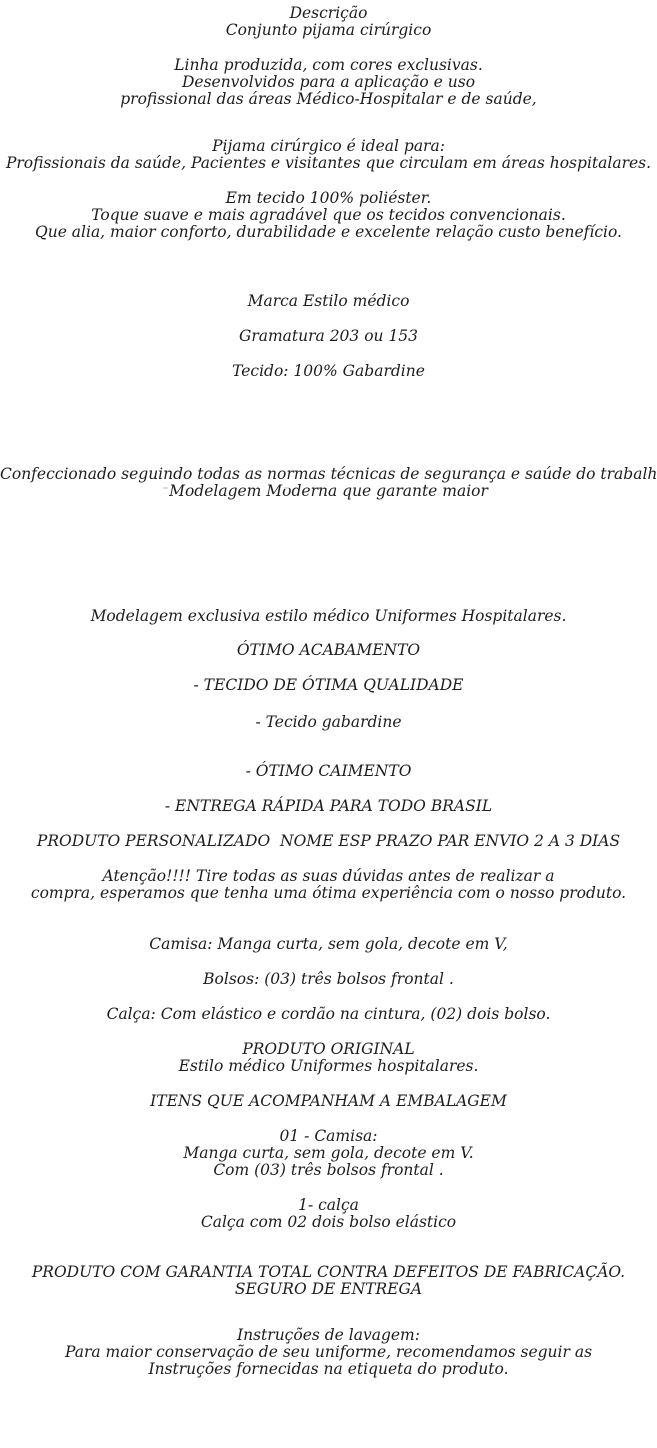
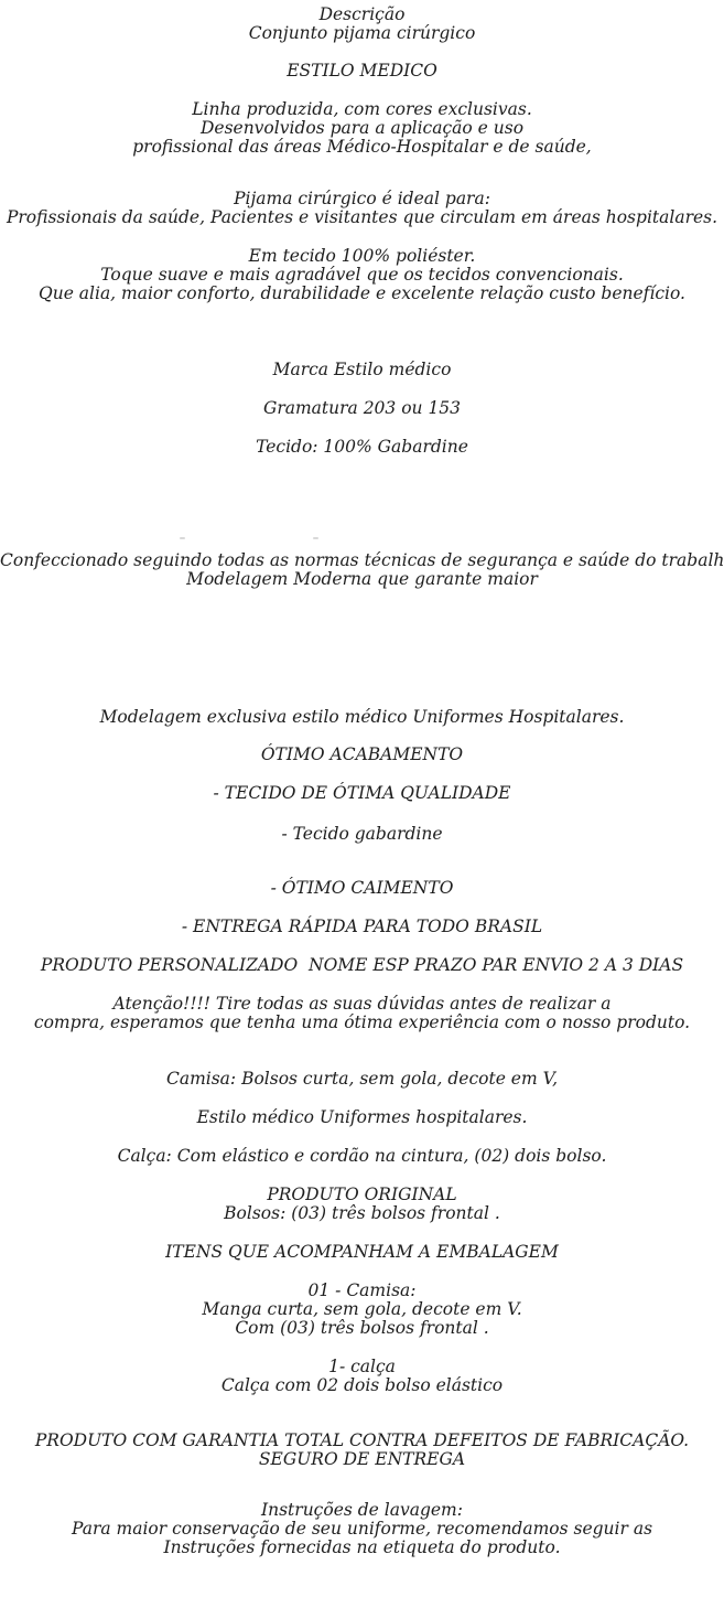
  Descrição
  Conjunto pijama cirúrgico
+ ESTILO MEDICO
  Linha produzida, com cores exclusivas.
  Desenvolvidos para a aplicação e uso
  profissional das áreas Médico-Hospitalar e de saúde,
  Pijama cirúrgico é ideal para:
  Profissionais da saúde, Pacientes e visitantes que circulam em áreas hospitalares.
  Em tecido 100% poliéster.
  Toque suave e mais agradável que os tecidos convencionais.
  Que alia, maior conforto, durabilidade e excelente relação custo benefício.
  Marca Estilo médico
  Gramatura 203 ou 153
  Tecido: 100% Gabardine
  Confeccionado seguindo todas as normas técnicas de segurança e saúde do trabalh
  Modelagem Moderna que garante maior
  Modelagem exclusiva estilo médico Uniformes Hospitalares.
  ÓTIMO ACABAMENTO
  - TECIDO DE ÓTIMA QUALIDADE
  - Tecido gabardine
  - ÓTIMO CAIMENTO
  - ENTREGA RÁPIDA PARA TODO BRASIL
  PRODUTO PERSONALIZADO NOME ESP PRAZO PAR ENVIO 2 A 3 DIAS
  Atenção!!!! Tire todas as suas dúvidas antes de realizar a
  compra, esperamos que tenha uma ótima experiência com o nosso produto.
- Camisa: Manga curta, sem gola, decote em V,
+ Camisa: Bolsos curta, sem gola, decote em V,
- Bolsos: (03) três bolsos frontal .
+ Estilo médico Uniformes hospitalares.
  Calça: Com elástico e cordão na cintura, (02) dois bolso.
  PRODUTO ORIGINAL
- Estilo médico Uniformes hospitalares.
+ Bolsos: (03) três bolsos frontal .
  ITENS QUE ACOMPANHAM A EMBALAGEM
  01 - Camisa:
  Manga curta, sem gola, decote em V.
  Com (03) três bolsos frontal .
  1- calça
  Calça com 02 dois bolso elástico
  PRODUTO COM GARANTIA TOTAL CONTRA DEFEITOS DE FABRICAÇÃO.
  SEGURO DE ENTREGA
  Instruções de lavagem:
  Para maior conservação de seu uniforme, recomendamos seguir as
  Instruções fornecidas na etiqueta do produto.
